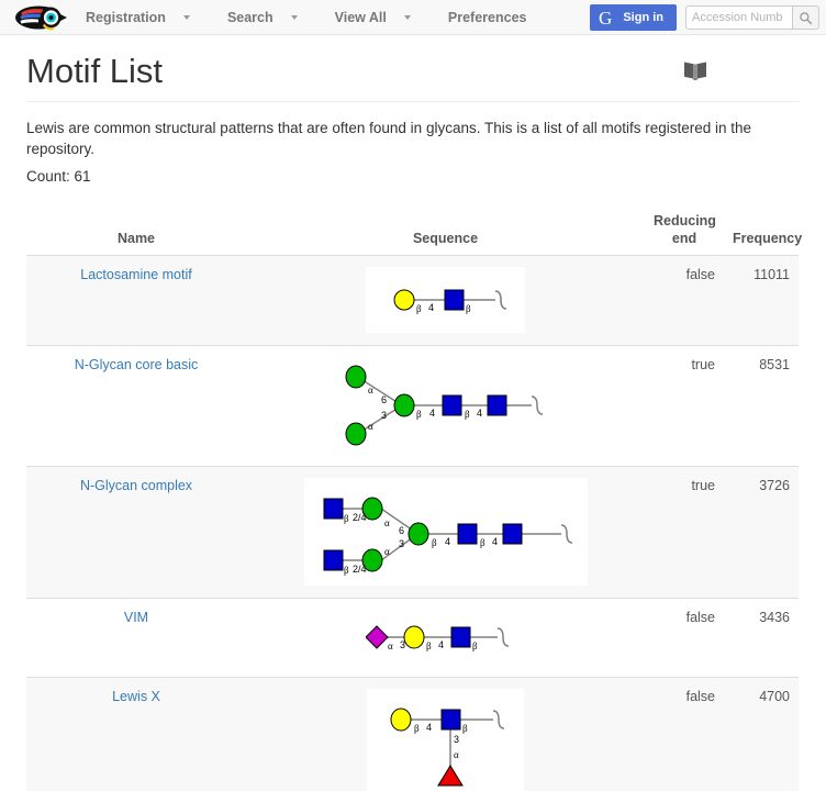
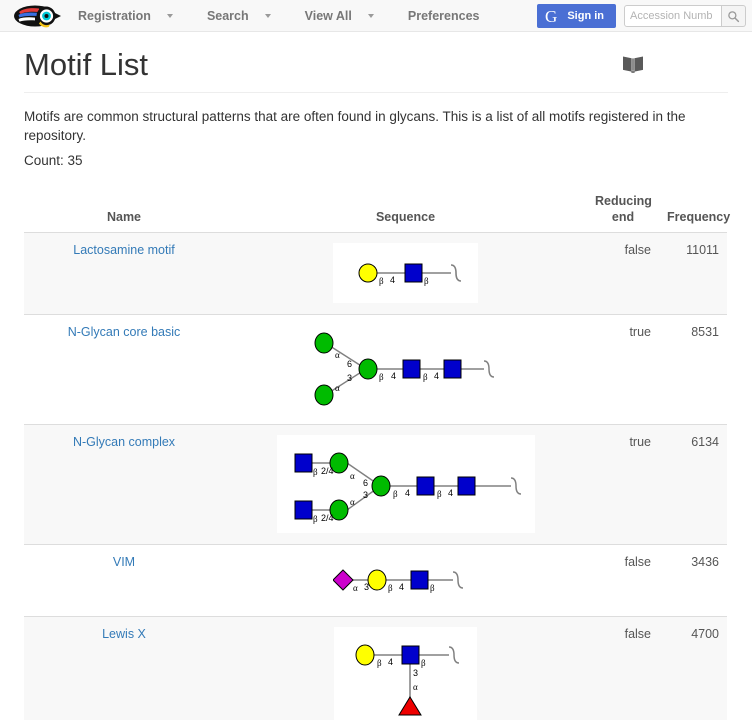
  Registration
  Search
  View All
  Preferences
  G
  Sign in
  Accession Numb
  Motif List
- Lewis are common structural patterns that are often found in glycans. This is a list of all motifs registered in the repository.
+ Motifs are common structural patterns that are often found in glycans. This is a list of all motifs registered in the repository.
- Count: 61
+ Count: 35
  Name	Sequence	Reducing end	Frequency
  Lactosamine motif	β 4 β	false	11011
  N-Glycan core basic	α 6 α 3 β 4 β 4	true	8531
- N-Glycan complex	β 2/4 β 2/4 α 6 α 3 β 4 β 4	true	3726
+ N-Glycan complex	β 2/4 β 2/4 α 6 α 3 β 4 β 4	true	6134
  VIM	α 3 β 4 β	false	3436
  Lewis X	β 4 β 3 α	false	4700
